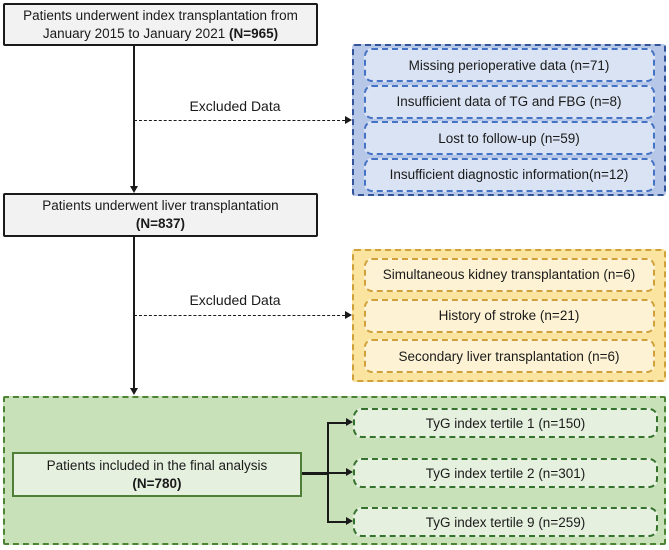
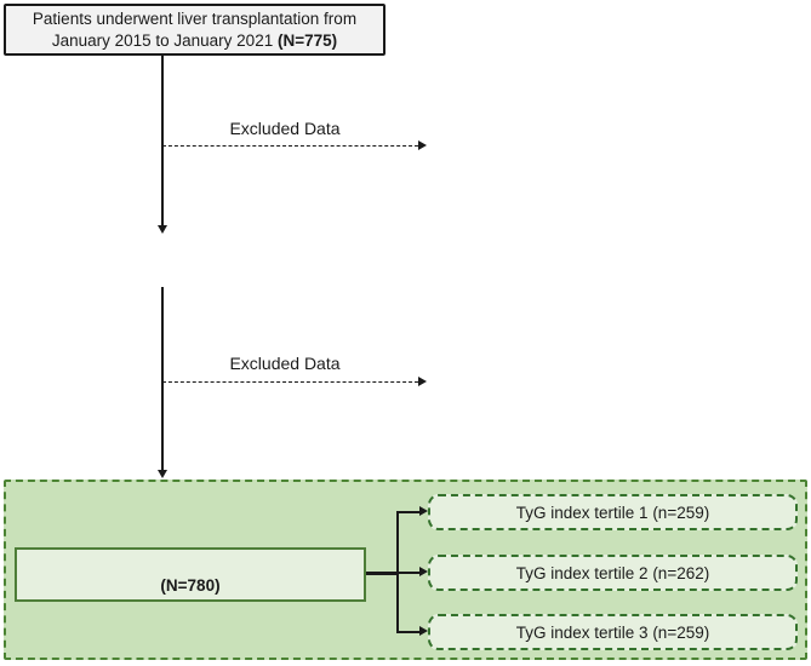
- Patients underwent index transplantation from
+ Patients underwent liver transplantation from
- January 2015 to January 2021 (N=965)
+ January 2015 to January 2021 (N=775)
  Excluded Data
- Missing perioperative data (n=71)
- Insufficient data of TG and FBG (n=8)
- Lost to follow-up (n=59)
- Insufficient diagnostic information(n=12)
- Patients underwent liver transplantation
- (N=837)
  Excluded Data
- Simultaneous kidney transplantation (n=6)
- History of stroke (n=21)
- Secondary liver transplantation (n=6)
- Patients included in the final analysis
  (N=780)
- TyG index tertile 1 (n=150)
+ TyG index tertile 1 (n=259)
- TyG index tertile 2 (n=301)
+ TyG index tertile 2 (n=262)
- TyG index tertile 9 (n=259)
+ TyG index tertile 3 (n=259)
